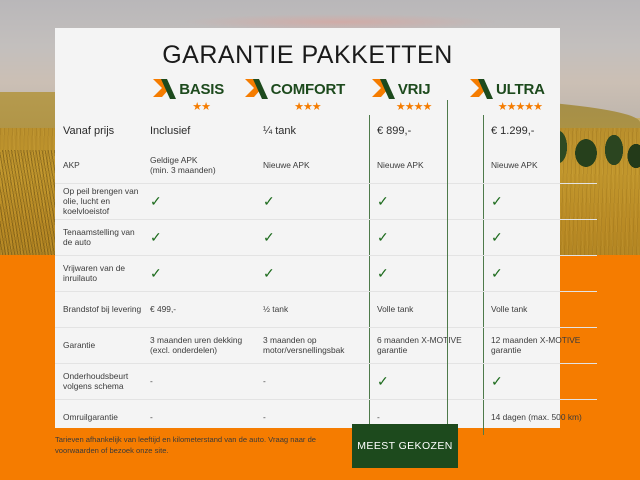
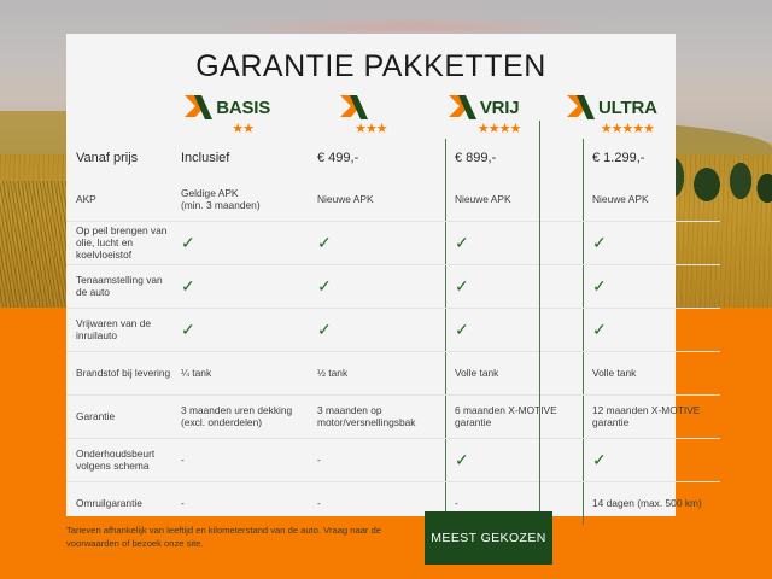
  GARANTIE PAKKETTEN
  BASIS
  ★★
- COMFORT
  ★★★
  VRIJ
  ★★★★
  ULTRA
  ★★★★★
- Vanaf prijs	Inclusief	¼ tank	€ 899,-	€ 1.299,-
+ Vanaf prijs	Inclusief	€ 499,-	€ 899,-	€ 1.299,-
  AKP	Geldige APK(min. 3 maanden)	Nieuwe APK	Nieuwe APK	Nieuwe APK
  Op peil brengen van olie, lucht en koelvloeistof	✓	✓	✓	✓
  Tenaamstelling van de auto	✓	✓	✓	✓
  Vrijwaren van de inruilauto	✓	✓	✓	✓
- Brandstof bij levering	€ 499,-	½ tank	Volle tank	Volle tank
+ Brandstof bij levering	¼ tank	½ tank	Volle tank	Volle tank
  Garantie	3 maanden uren dekking(excl. onderdelen)	3 maanden opmotor/versnellingsbak	6 maanden X-MOTIVEgarantie	12 maanden X-MOTIVEgarantie
  Onderhoudsbeurt volgens schema	-	-	✓	✓
  Omruilgarantie	-	-	-	14 dagen (max. 500 km)
  Tarieven afhankelijk van leeftijd en kilometerstand van de auto. Vraag naar de voorwaarden of bezoek onze site.
  MEEST GEKOZEN
